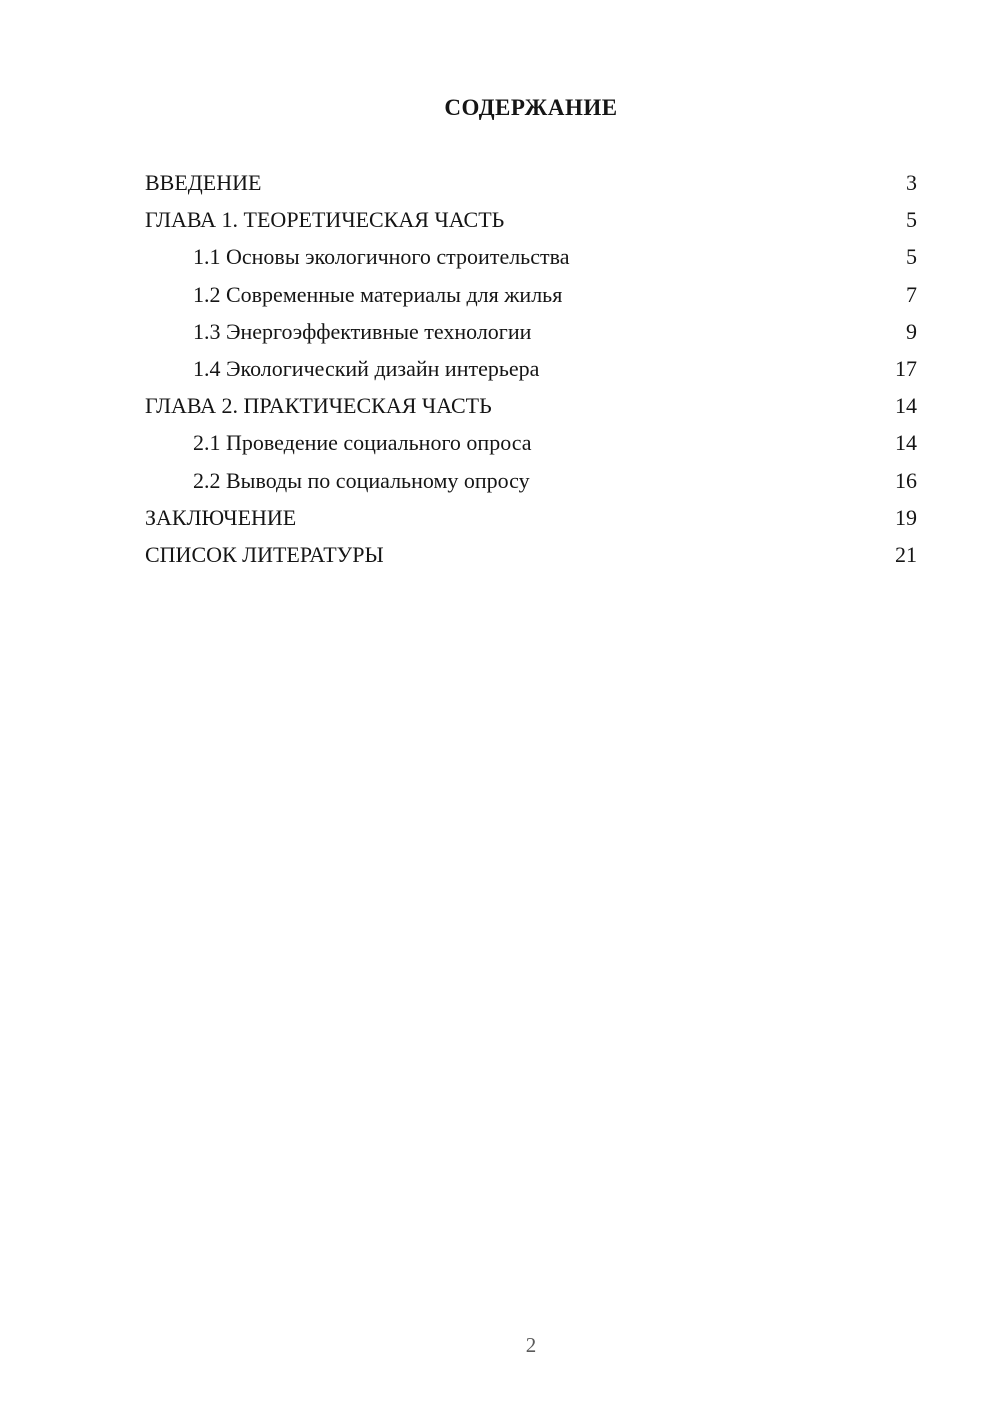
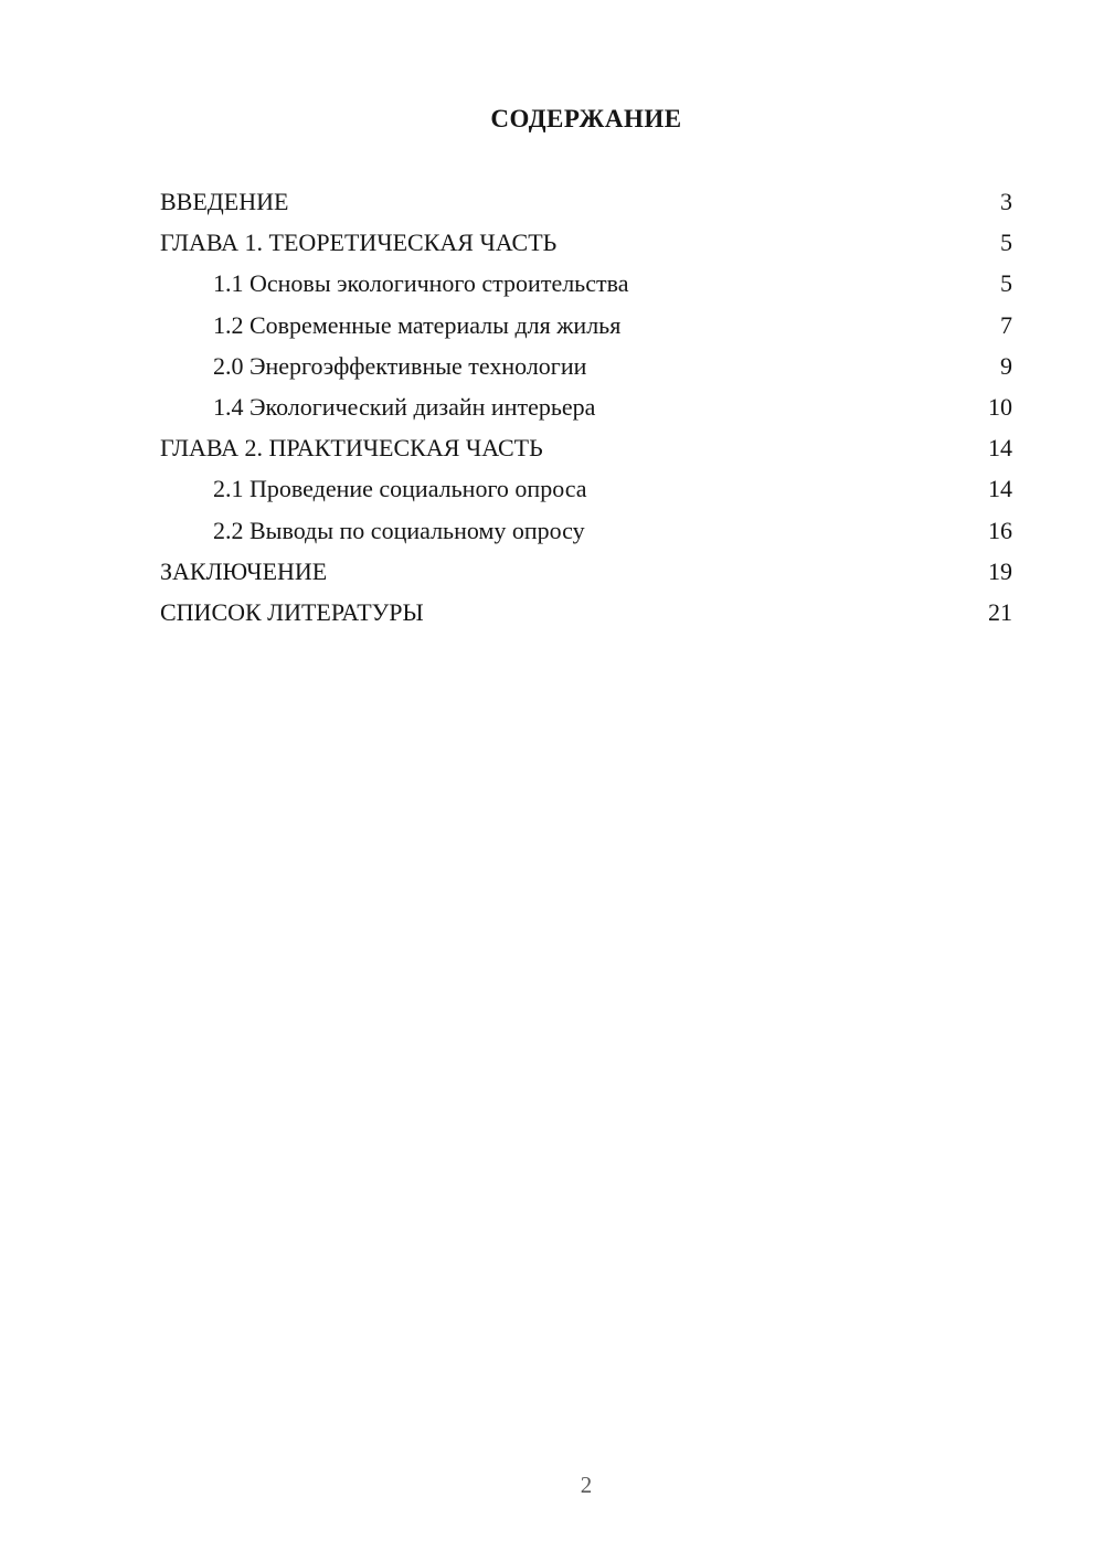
  СОДЕРЖАНИЕ
  ВВЕДЕНИЕ
  3
  ГЛАВА 1. ТЕОРЕТИЧЕСКАЯ ЧАСТЬ
  5
  1.1 Основы экологичного строительства
  5
  1.2 Современные материалы для жилья
  7
- 1.3 Энергоэффективные технологии
+ 2.0 Энергоэффективные технологии
  9
  1.4 Экологический дизайн интерьера
- 17
+ 10
  ГЛАВА 2. ПРАКТИЧЕСКАЯ ЧАСТЬ
  14
  2.1 Проведение социального опроса
  14
  2.2 Выводы по социальному опросу
  16
  ЗАКЛЮЧЕНИЕ
  19
  СПИСОК ЛИТЕРАТУРЫ
  21
  2
